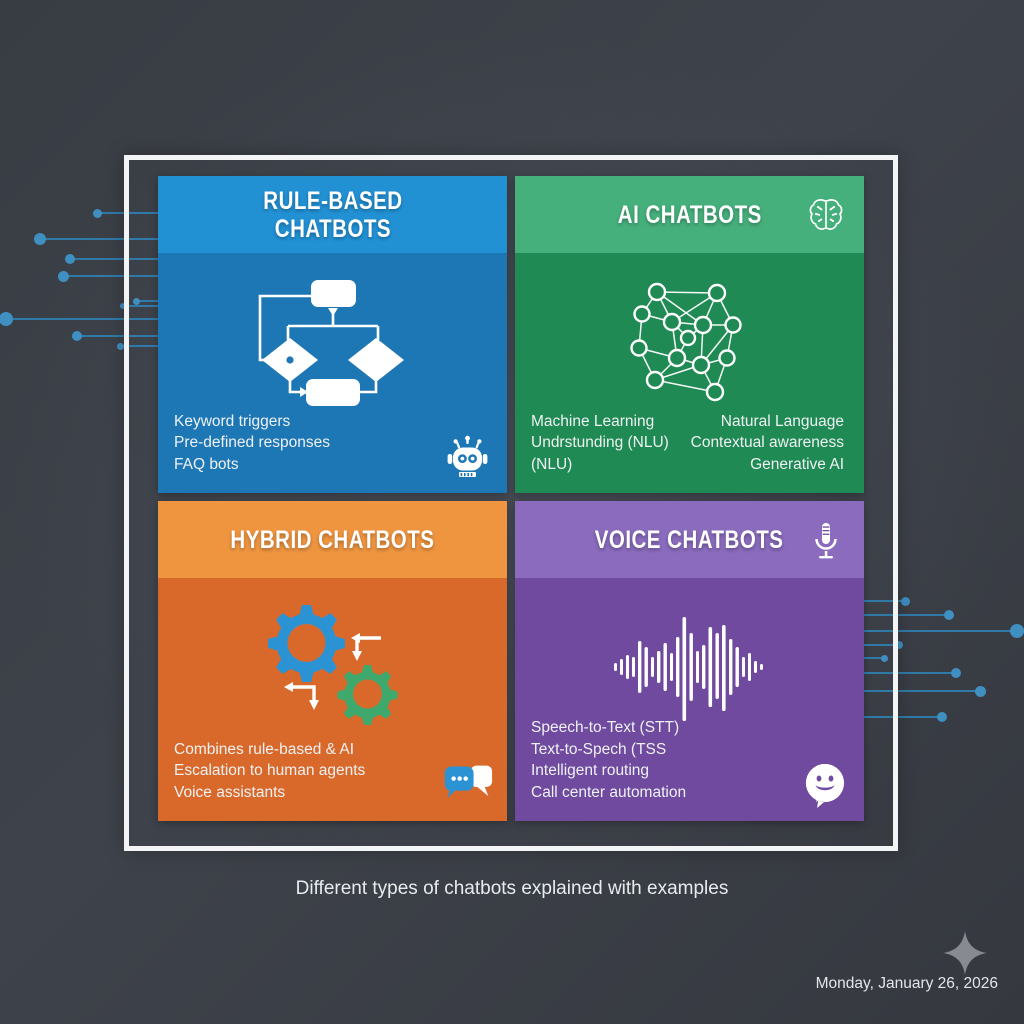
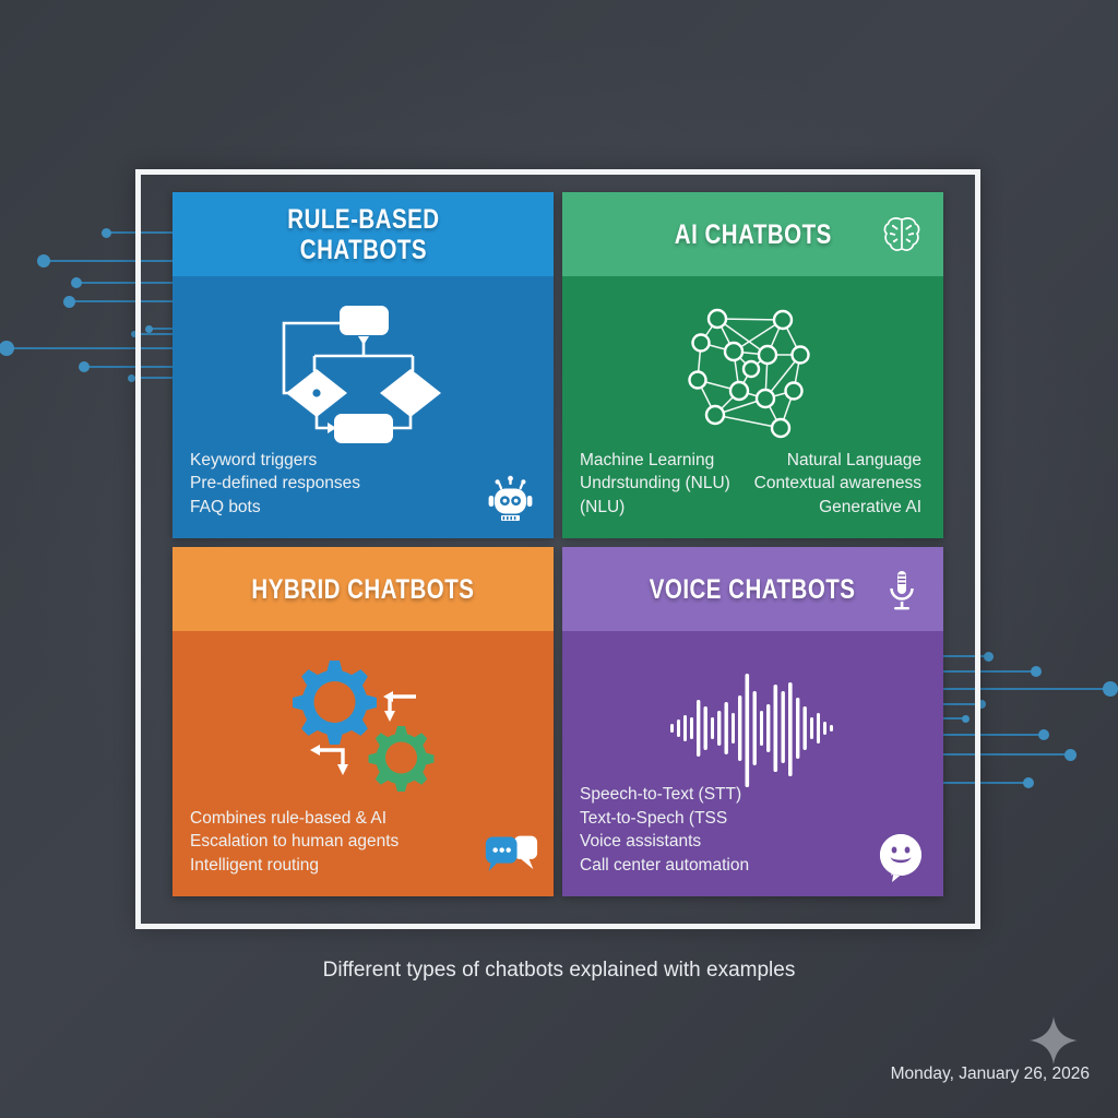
  RULE-BASED
  CHATBOTS
  Keyword triggers
  Pre-defined responses
  FAQ bots
  AI CHATBOTS
  Machine Learning
  Undrstunding (NLU)
  (NLU)
  Natural Language
  Contextual awareness
  Generative AI
  HYBRID CHATBOTS
  Combines rule-based & AI
  Escalation to human agents
- Voice assistants
+ Intelligent routing
  VOICE CHATBOTS
  Speech-to-Text (STT)
  Text-to-Spech (TSS
- Intelligent routing
+ Voice assistants
  Call center automation
  Different types of chatbots explained with examples
  Monday, January 26, 2026
